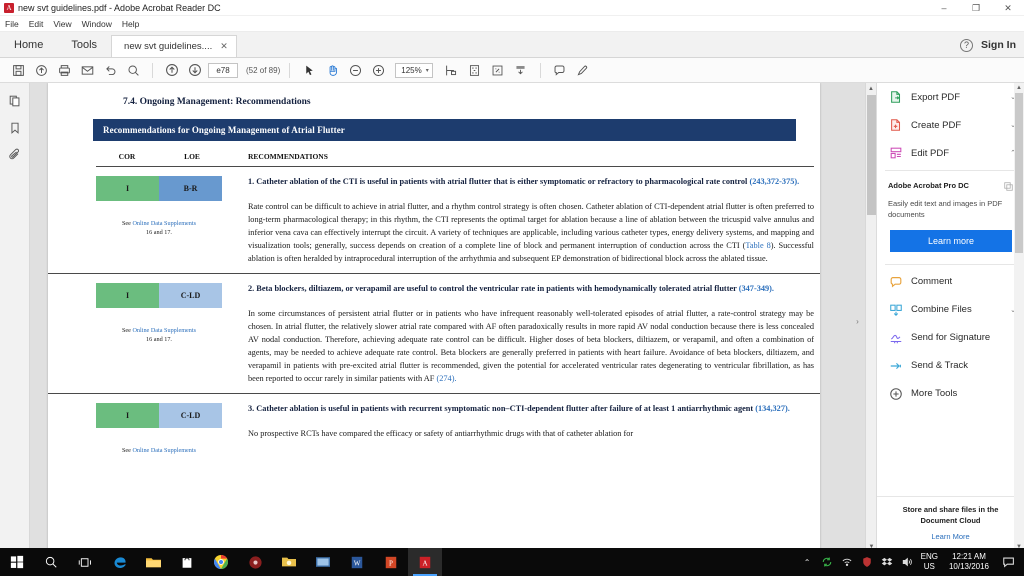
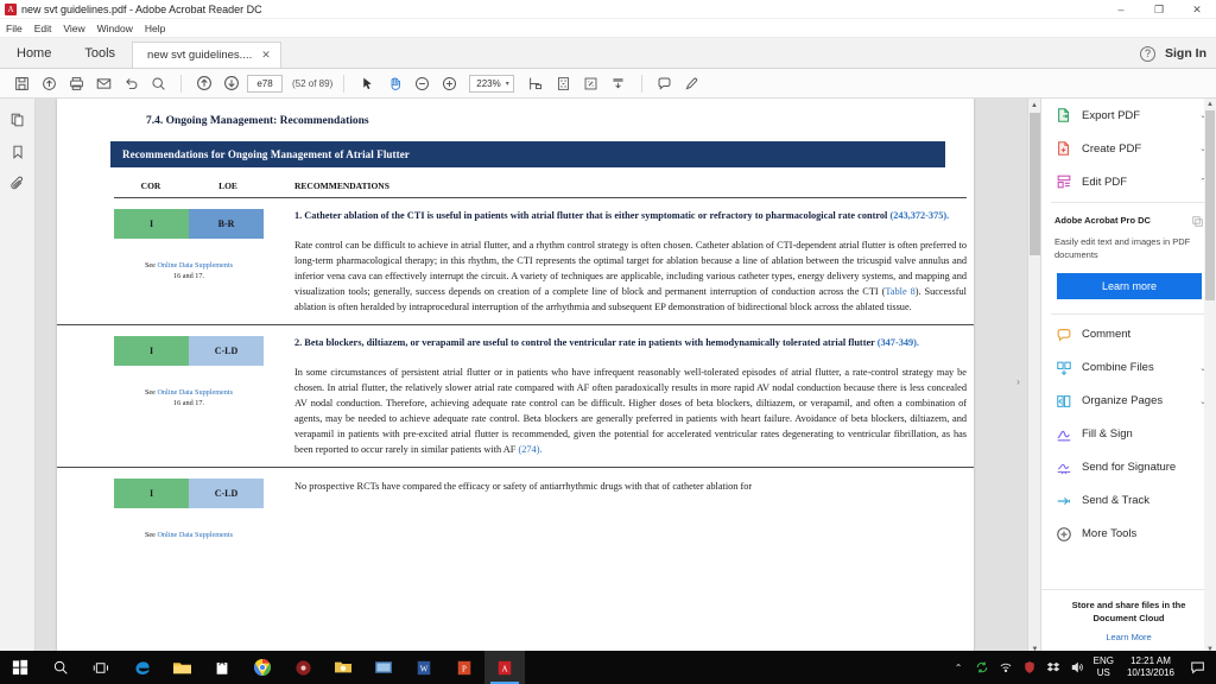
  new svt guidelines.pdf - Adobe Acrobat Reader DC
  –
  ❐
  ✕
  File
  Edit
  View
  Window
  Help
  Home
  Tools
  new svt guidelines....
  ✕
  ?
  Sign In
  e78
  (52 of 89)
- 125%
+ 223%
  7.4. Ongoing Management: Recommendations
  Recommendations for Ongoing Management of Atrial Flutter
  COR
  LOE
  RECOMMENDATIONS
  I
  B-R
  1. Catheter ablation of the CTI is useful in patients with atrial flutter that is either symptomatic or refractory to pharmacological rate control (243,372-375).
  Rate control can be difficult to achieve in atrial flutter, and a rhythm control strategy is often chosen. Catheter ablation of CTI-dependent atrial flutter is often preferred to long-term pharmacological therapy; in this rhythm, the CTI represents the optimal target for ablation because a line of ablation between the tricuspid valve annulus and inferior vena cava can effectively interrupt the circuit. A variety of techniques are applicable, including various catheter types, energy delivery systems, and mapping and visualization tools; generally, success depends on creation of a complete line of block and permanent interruption of conduction across the CTI (Table 8). Successful ablation is often heralded by intraprocedural interruption of the arrhythmia and subsequent EP demonstration of bidirectional block across the ablated tissue.
  I
  C-LD
  2. Beta blockers, diltiazem, or verapamil are useful to control the ventricular rate in patients with hemodynamically tolerated atrial flutter (347-349).
  In some circumstances of persistent atrial flutter or in patients who have infrequent reasonably well-tolerated episodes of atrial flutter, a rate-control strategy may be chosen. In atrial flutter, the relatively slower atrial rate compared with AF often paradoxically results in more rapid AV nodal conduction because there is less concealed AV nodal conduction. Therefore, achieving adequate rate control can be difficult. Higher doses of beta blockers, diltiazem, or verapamil, and often a combination of agents, may be needed to achieve adequate rate control. Beta blockers are generally preferred in patients with heart failure. Avoidance of beta blockers, diltiazem, and verapamil in patients with pre-excited atrial flutter is recommended, given the potential for accelerated ventricular rates degenerating to ventricular fibrillation, as has been reported to occur rarely in similar patients with AF (274).
  I
  C-LD
- 3. Catheter ablation is useful in patients with recurrent symptomatic non–CTI-dependent flutter after failure of at least 1 antiarrhythmic agent (134,327).
  No prospective RCTs have compared the efficacy or safety of antiarrhythmic drugs with that of catheter ablation for
  ›
  Export PDF
  Create PDF
  Edit PDF
  Adobe Acrobat Pro DC
  Easily edit text and images in PDF documents
  Learn more
  Comment
  Combine Files
+ Organize Pages
+ Fill & Sign
  Send for Signature
  Send & Track
  More Tools
  Store and share files in the Document Cloud
  Learn More
  W
  P
  A
  ⌃
  ENG
  US
  12:21 AM
  10/13/2016
